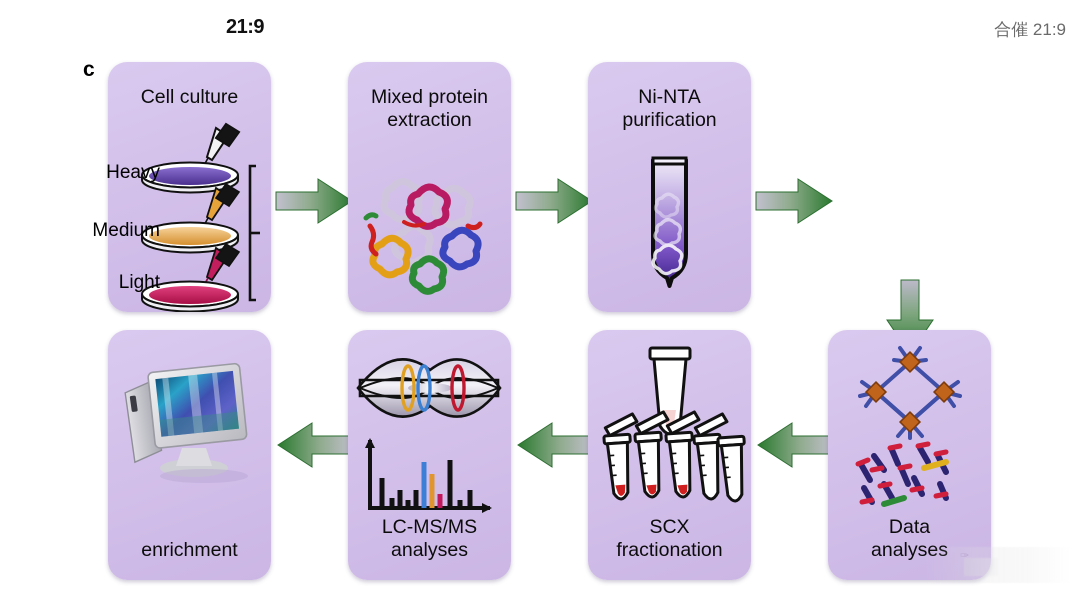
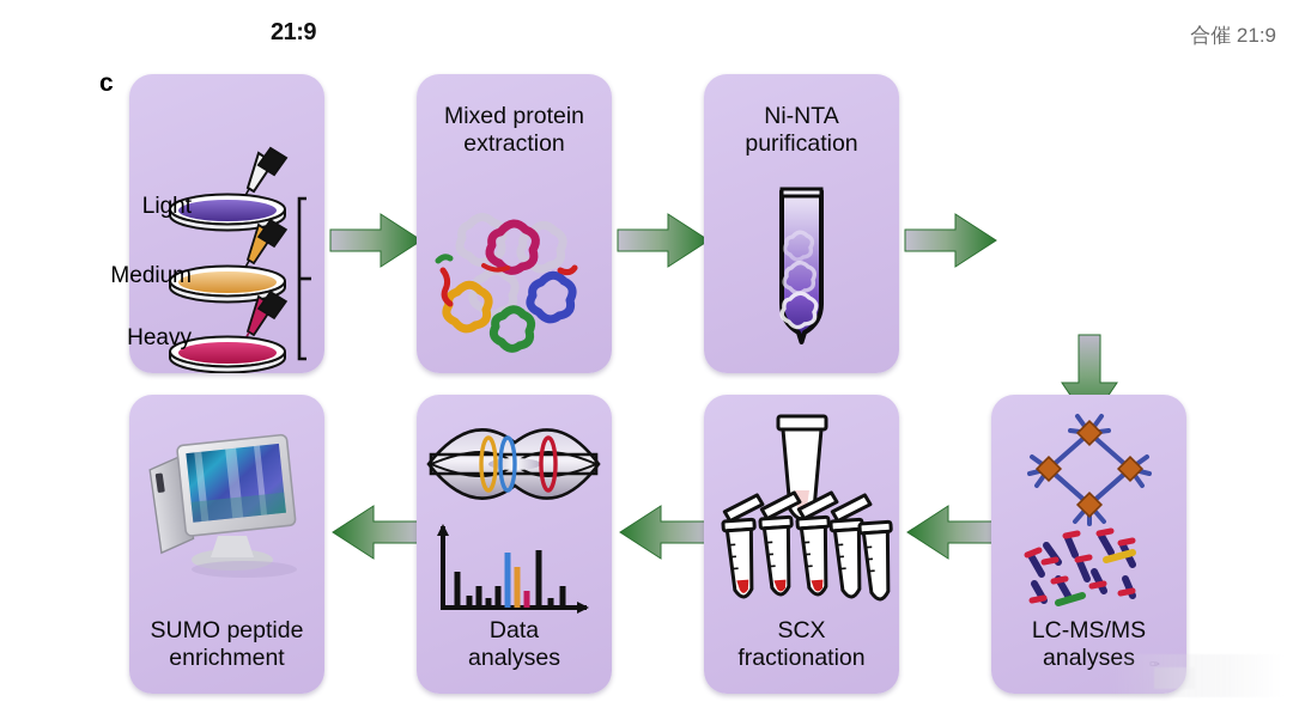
  21:9
  合催 21:9
  c
- Cell culture
- Heavy
+ Light
  Medium
- Light
+ Heavy
  Mixed protein
  extraction
  Ni-NTA
  purification
- Data
+ LC-MS/MS
  analyses
  SCX
  fractionation
- LC-MS/MS
+ Data
  analyses
+ SUMO peptide
  enrichment
  ✑
